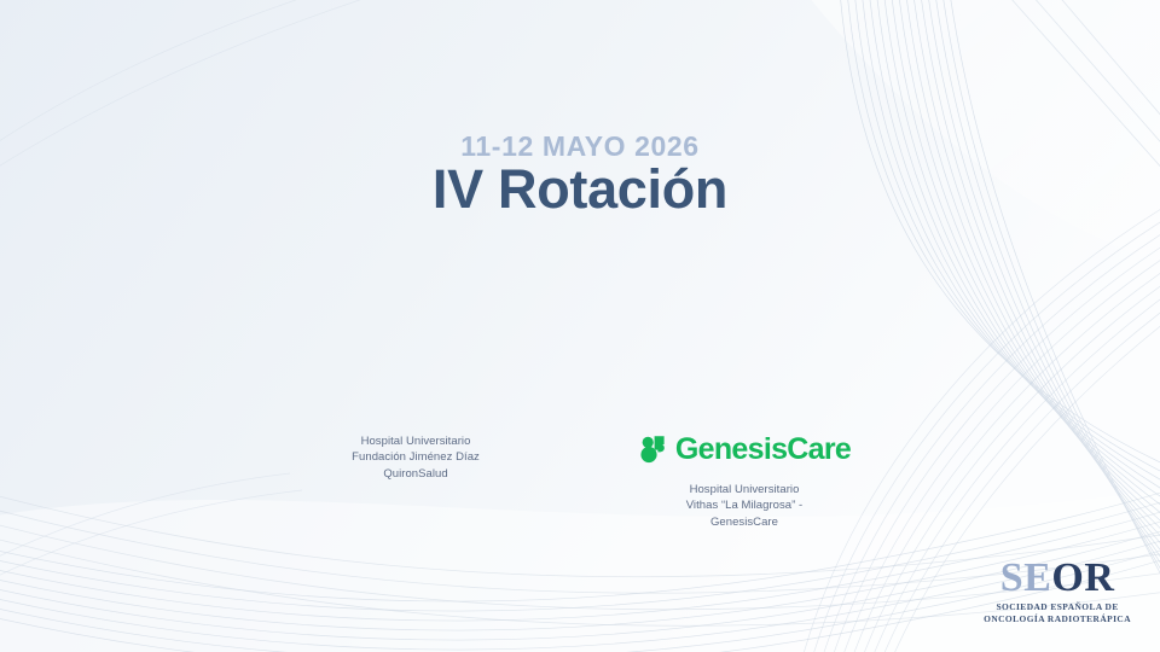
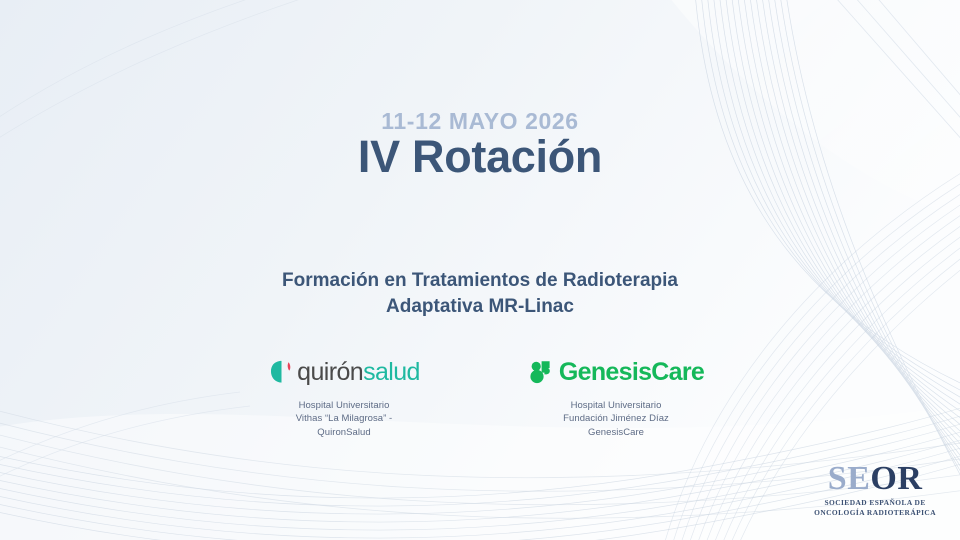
  11-12 MAYO 2026
  IV Rotación
+ Formación en Tratamientos de Radioterapia
+ Adaptativa MR-Linac
+ quirónsalud
  Hospital Universitario
- Fundación Jiménez Díaz
+ Vithas “La Milagrosa” -
  QuironSalud
  GenesisCare
  Hospital Universitario
- Vithas “La Milagrosa” -
+ Fundación Jiménez Díaz
  GenesisCare
  SEOR
  SOCIEDAD ESPAÑOLA DE
  ONCOLOGÍA RADIOTERÁPICA
